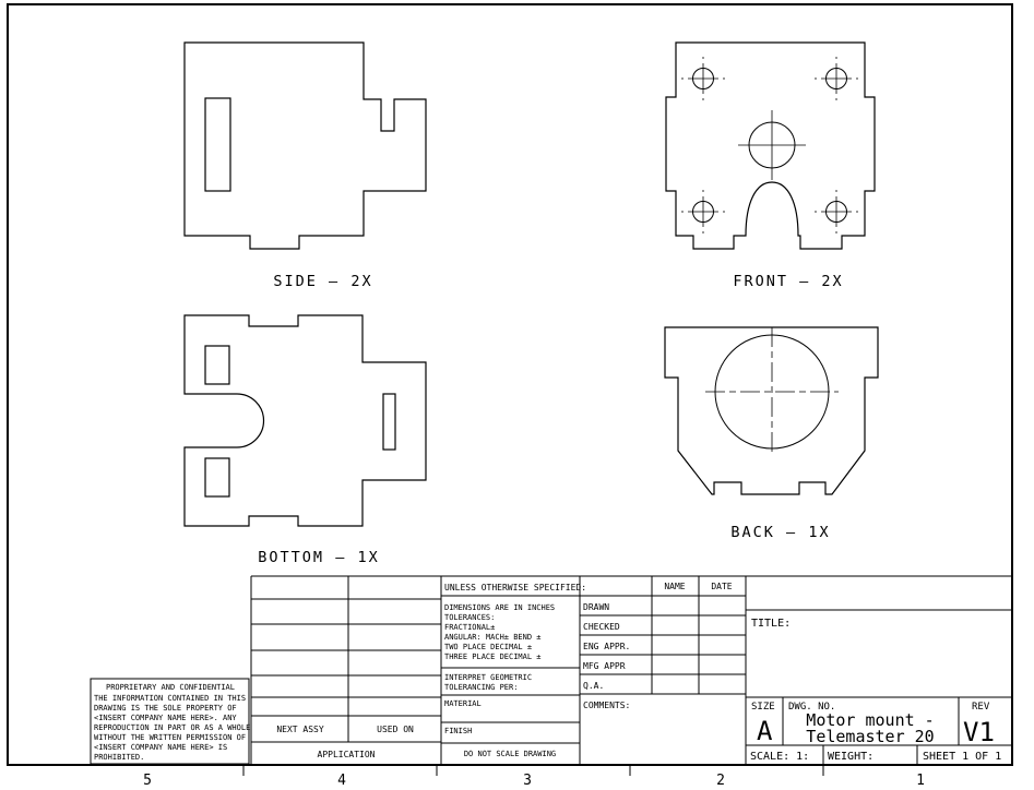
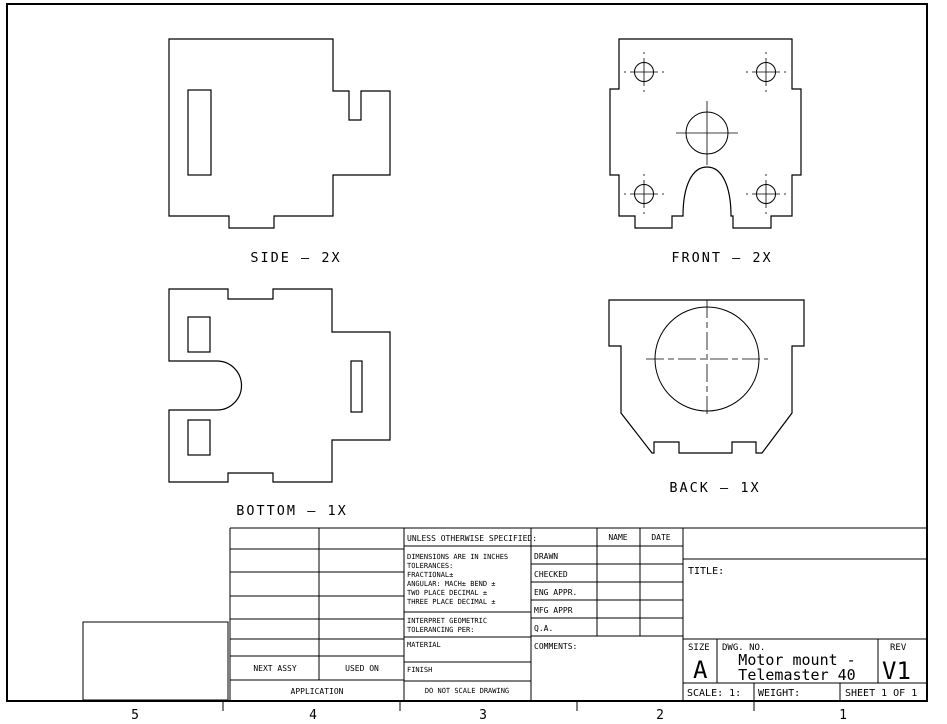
  5
  4
  3
  2
  1
  SIDE – 2X
  FRONT – 2X
  BOTTOM – 1X
  BACK – 1X
  UNLESS OTHERWISE SPECIFIED:
  DIMENSIONS ARE IN INCHES
  TOLERANCES:
  FRACTIONAL±
  ANGULAR: MACH± BEND ±
  TWO PLACE DECIMAL ±
  THREE PLACE DECIMAL ±
  INTERPRET GEOMETRIC
  TOLERANCING PER:
  MATERIAL
  FINISH
  DO NOT SCALE DRAWING
  NAME
  DATE
  DRAWN
  CHECKED
  ENG APPR.
  MFG APPR
  Q.A.
  COMMENTS:
  NEXT ASSY
  USED ON
  APPLICATION
  TITLE:
  SIZE
  A
  DWG. NO.
  Motor mount -
- Telemaster 20
+ Telemaster 40
  REV
  V1
  SCALE: 1:
  WEIGHT:
  SHEET 1 OF 1
- PROPRIETARY AND CONFIDENTIAL
- THE INFORMATION CONTAINED IN THIS
- DRAWING IS THE SOLE PROPERTY OF
- <INSERT COMPANY NAME HERE>. ANY
- REPRODUCTION IN PART OR AS A WHOLE
- WITHOUT THE WRITTEN PERMISSION OF
- <INSERT COMPANY NAME HERE> IS
- PROHIBITED.
